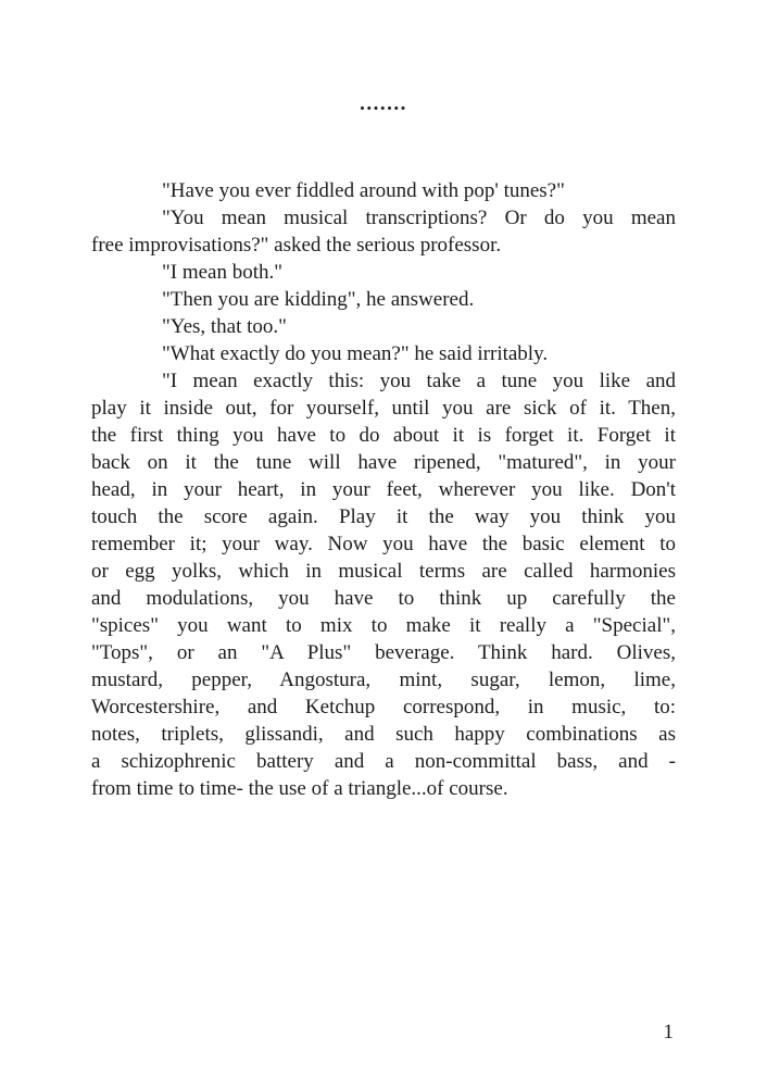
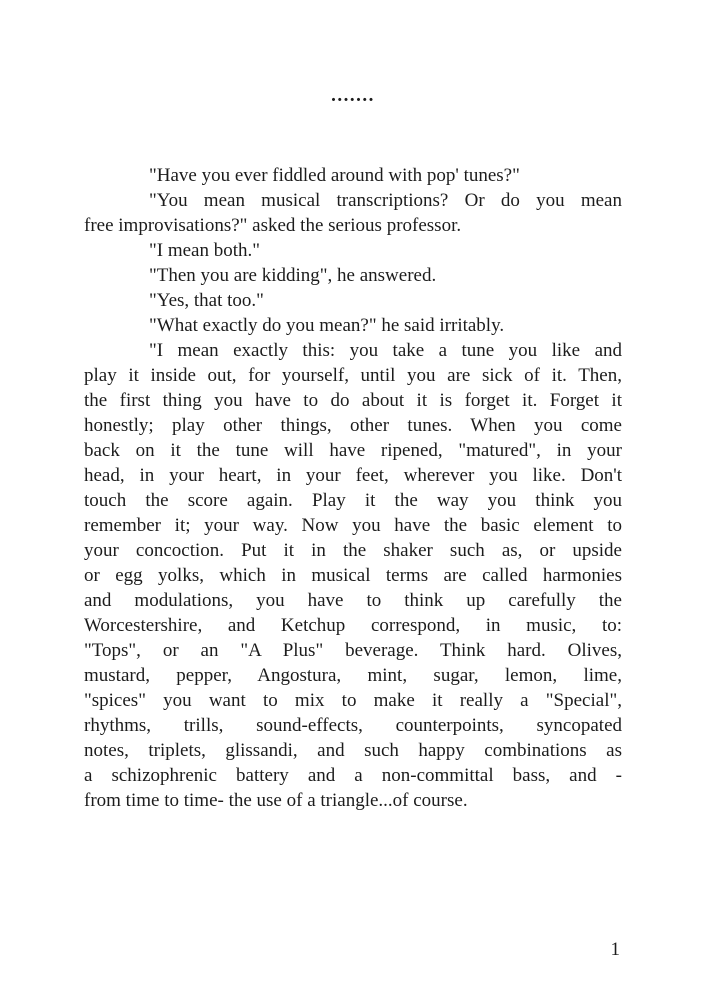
  .......
  "Have you ever fiddled around with pop' tunes?"
  "You mean musical transcriptions? Or do you mean
  free improvisations?" asked the serious professor.
  "I mean both."
  "Then you are kidding", he answered.
  "Yes, that too."
  "What exactly do you mean?" he said irritably.
  "I mean exactly this: you take a tune you like and
  play it inside out, for yourself, until you are sick of it. Then,
  the first thing you have to do about it is forget it. Forget it
+ honestly; play other things, other tunes. When you come
  back on it the tune will have ripened, "matured", in your
  head, in your heart, in your feet, wherever you like. Don't
  touch the score again. Play it the way you think you
  remember it; your way. Now you have the basic element to
+ your concoction. Put it in the shaker such as, or upside
  or egg yolks, which in musical terms are called harmonies
  and modulations, you have to think up carefully the
- "spices" you want to mix to make it really a "Special",
+ Worcestershire, and Ketchup correspond, in music, to:
  "Tops", or an "A Plus" beverage. Think hard. Olives,
  mustard, pepper, Angostura, mint, sugar, lemon, lime,
- Worcestershire, and Ketchup correspond, in music, to:
+ "spices" you want to mix to make it really a "Special",
+ rhythms, trills, sound-effects, counterpoints, syncopated
  notes, triplets, glissandi, and such happy combinations as
  a schizophrenic battery and a non-committal bass, and -
  from time to time- the use of a triangle...of course.
  1
